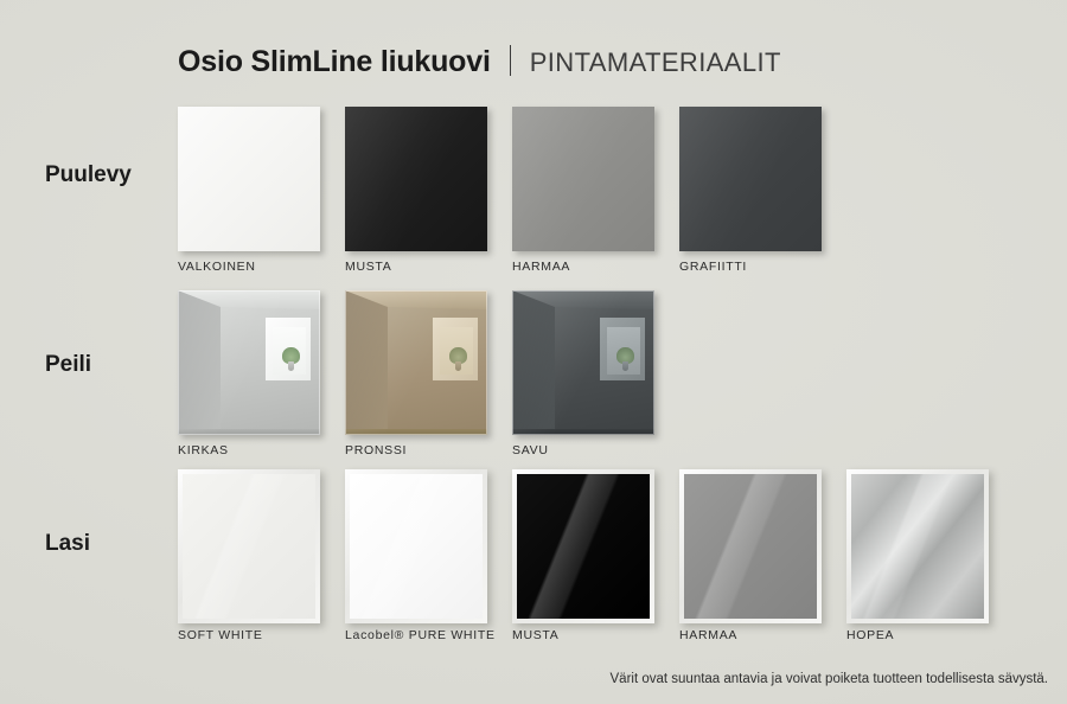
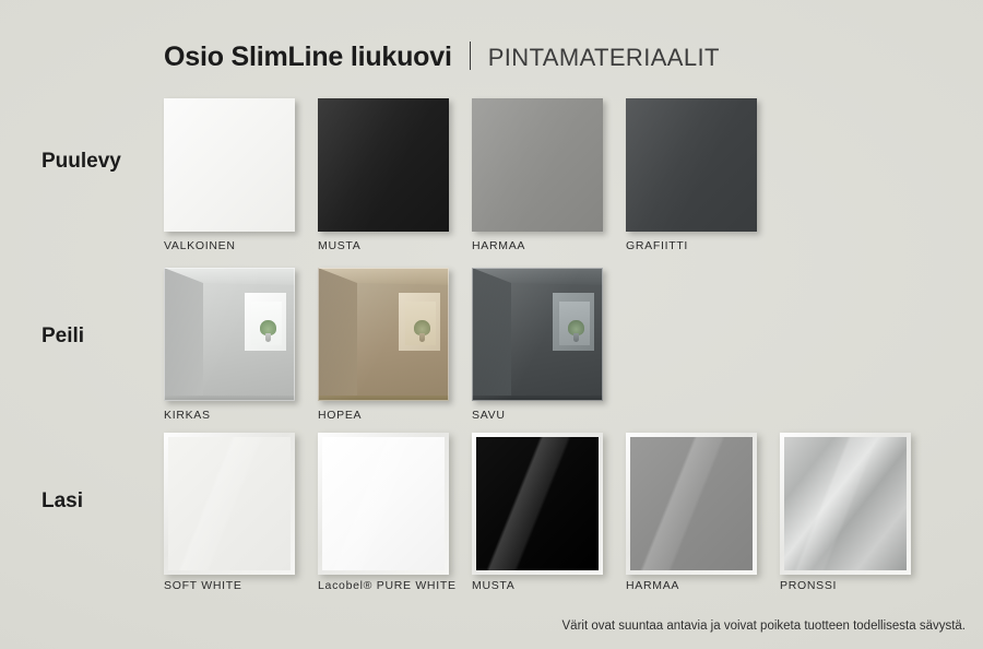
  Osio SlimLine liukuovi
  PINTAMATERIAALIT
  Puulevy
  Peili
  Lasi
  VALKOINEN
  MUSTA
  HARMAA
  GRAFIITTI
  KIRKAS
- PRONSSI
+ HOPEA
  SAVU
  SOFT WHITE
  Lacobel® PURE WHITE
  MUSTA
  HARMAA
- HOPEA
+ PRONSSI
  Värit ovat suuntaa antavia ja voivat poiketa tuotteen todellisesta sävystä.
